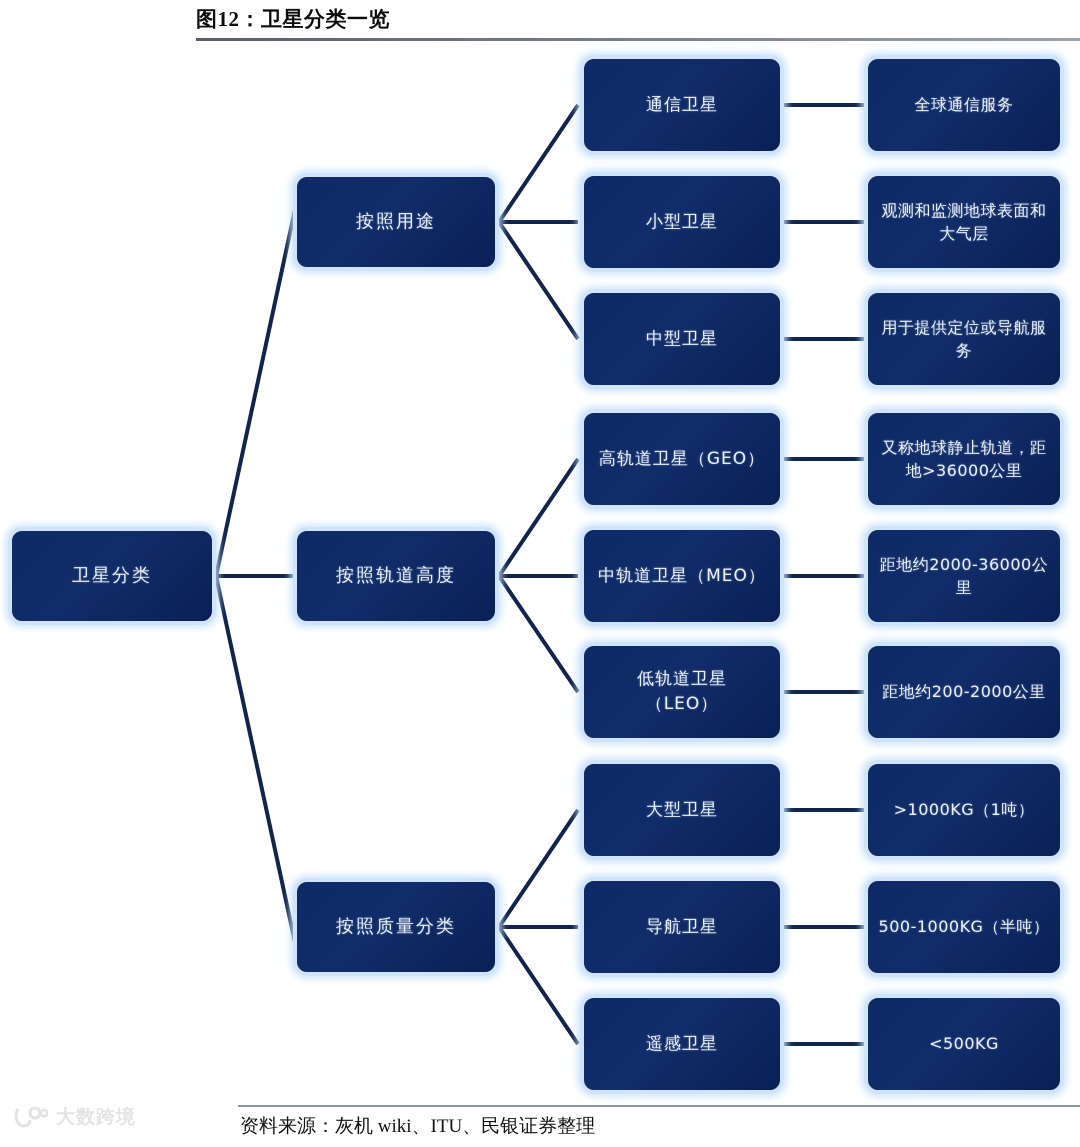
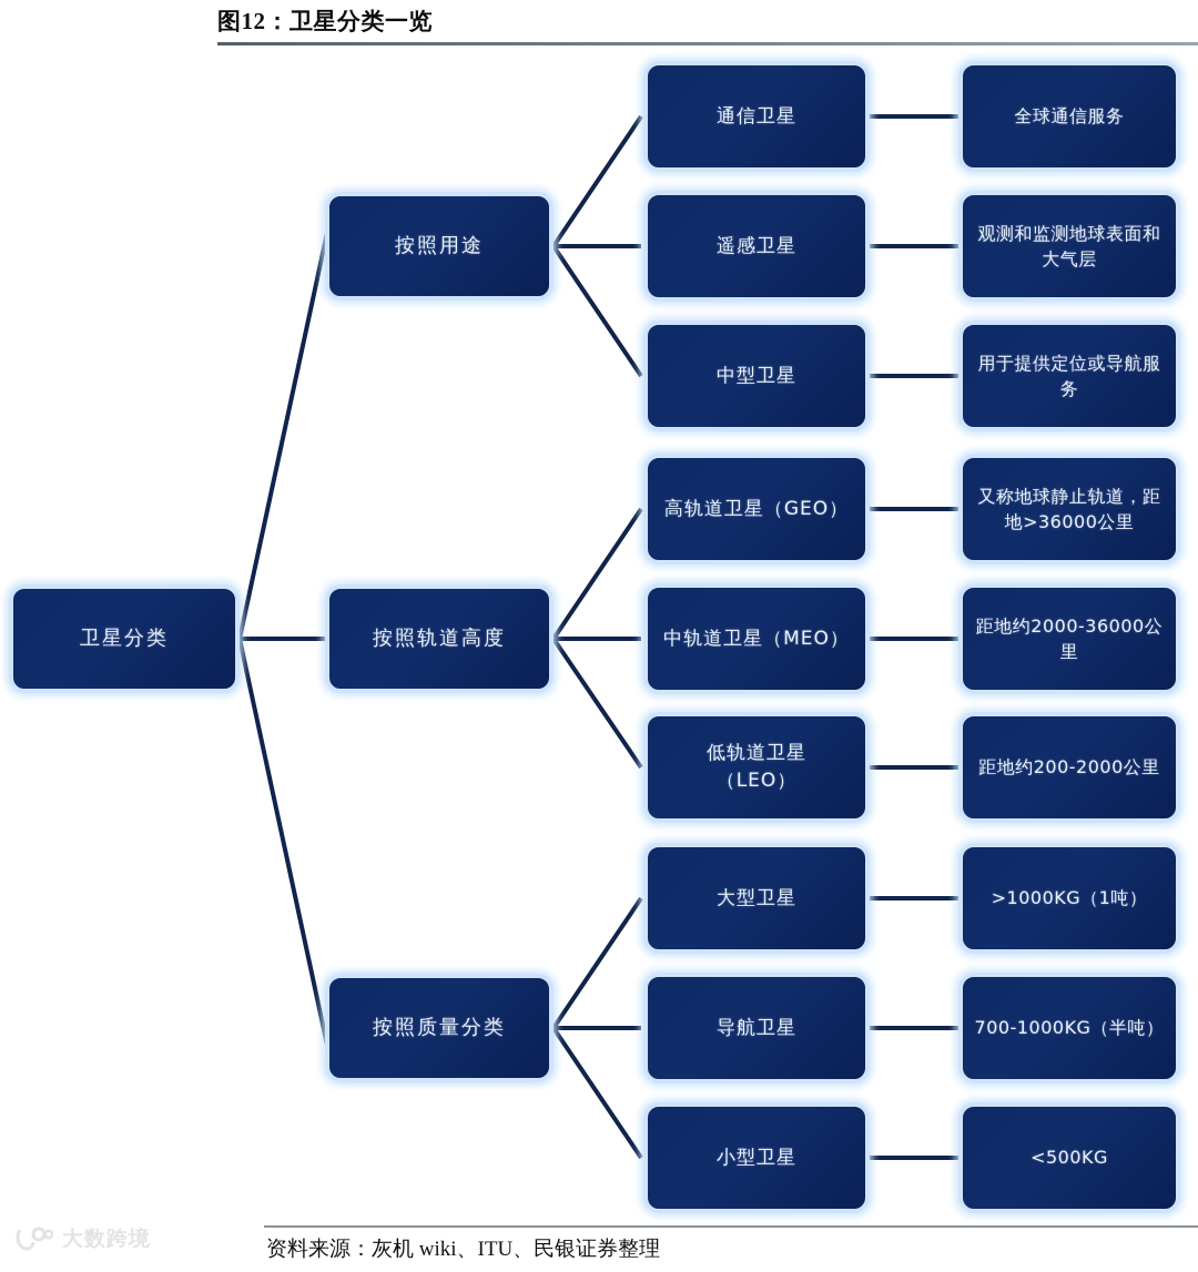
  图12：卫星分类一览
  卫星分类
  按照用途
  按照轨道高度
  按照质量分类
  通信卫星
- 小型卫星
+ 遥感卫星
  中型卫星
  高轨道卫星（GEO）
  中轨道卫星（MEO）
  低轨道卫星
  （LEO）
  大型卫星
  导航卫星
- 遥感卫星
+ 小型卫星
  全球通信服务
  观测和监测地球表面和大气层
  用于提供定位或导航服务
  又称地球静止轨道，距地>36000公里
  距地约2000-36000公里
  距地约200-2000公里
  >1000KG（1吨）
- 500-1000KG（半吨）
+ 700-1000KG（半吨）
  <500KG
  资料来源：灰机 wiki、ITU、民银证券整理
  大数跨境
